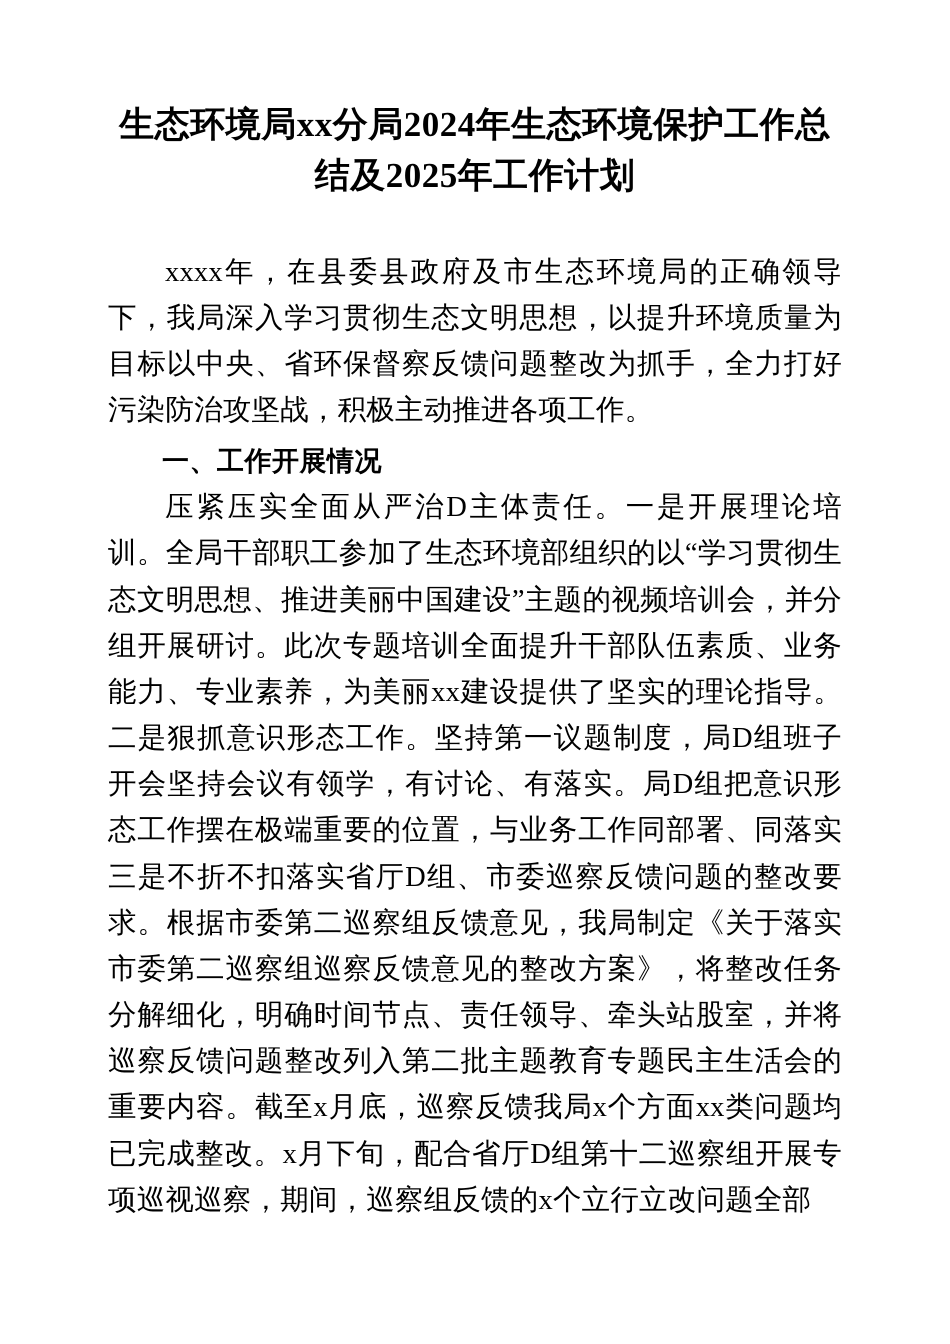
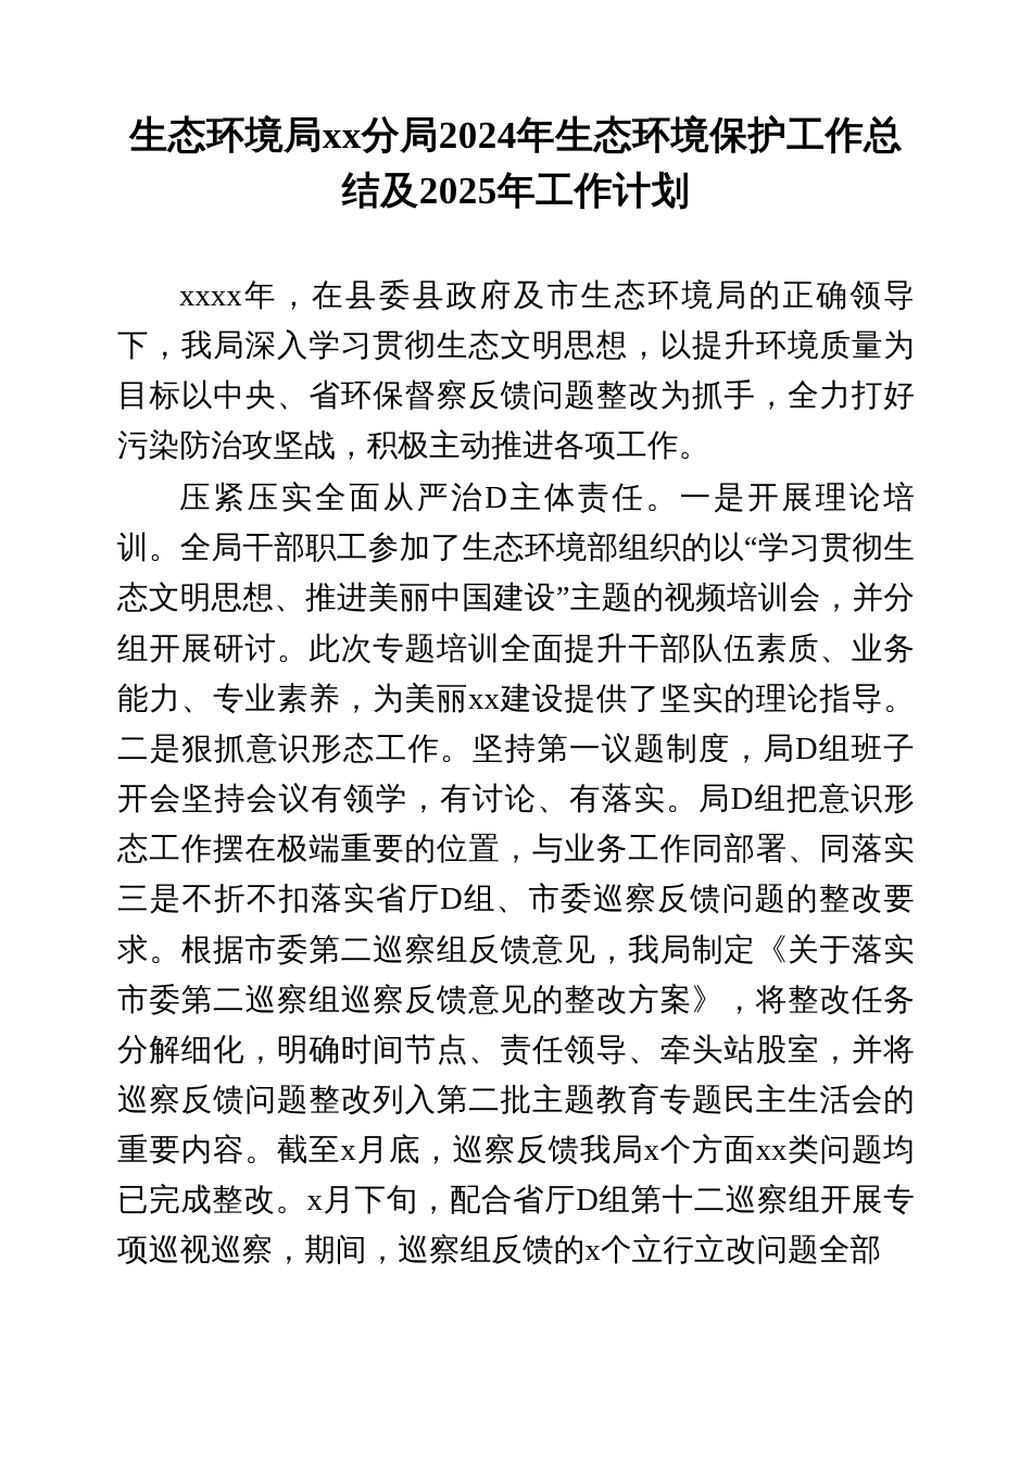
  生态环境局xx分局2024年生态环境保护工作总结及2025年工作计划
  xxxx年，在县委县政府及市生态环境局的正确领导下，我局深入学习贯彻生态文明思想，以提升环境质量为目标以中央、省环保督察反馈问题整改为抓手，全力打好污染防治攻坚战，积极主动推进各项工作。
- 一、工作开展情况
  压紧压实全面从严治D主体责任。一是开展理论培训。全局干部职工参加了生态环境部组织的以“学习贯彻生态文明思想、推进美丽中国建设”主题的视频培训会，并分组开展研讨。此次专题培训全面提升干部队伍素质、业务能力、专业素养，为美丽xx建设提供了坚实的理论指导。二是狠抓意识形态工作。坚持第一议题制度，局D组班子开会坚持会议有领学，有讨论、有落实。局D组把意识形态工作摆在极端重要的位置，与业务工作同部署、同落实三是不折不扣落实省厅D组、市委巡察反馈问题的整改要求。根据市委第二巡察组反馈意见，我局制定《关于落实市委第二巡察组巡察反馈意见的整改方案》，将整改任务分解细化，明确时间节点、责任领导、牵头站股室，并将巡察反馈问题整改列入第二批主题教育专题民主生活会的重要内容。截至x月底，巡察反馈我局x个方面xx类问题均已完成整改。x月下旬，配合省厅D组第十二巡察组开展专项巡视巡察，期间，巡察组反馈的x个立行立改问题全部
